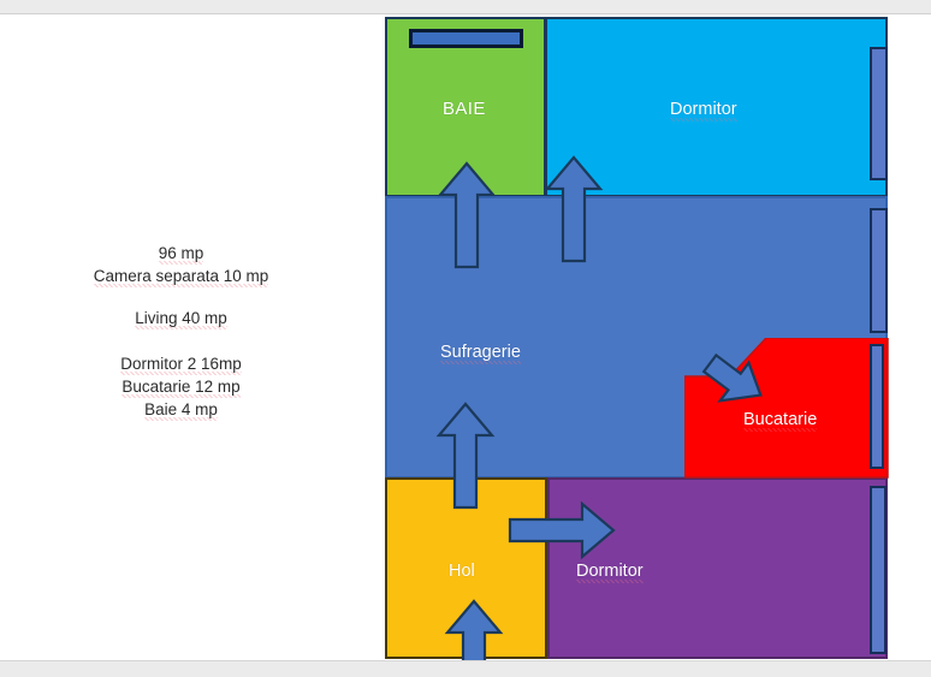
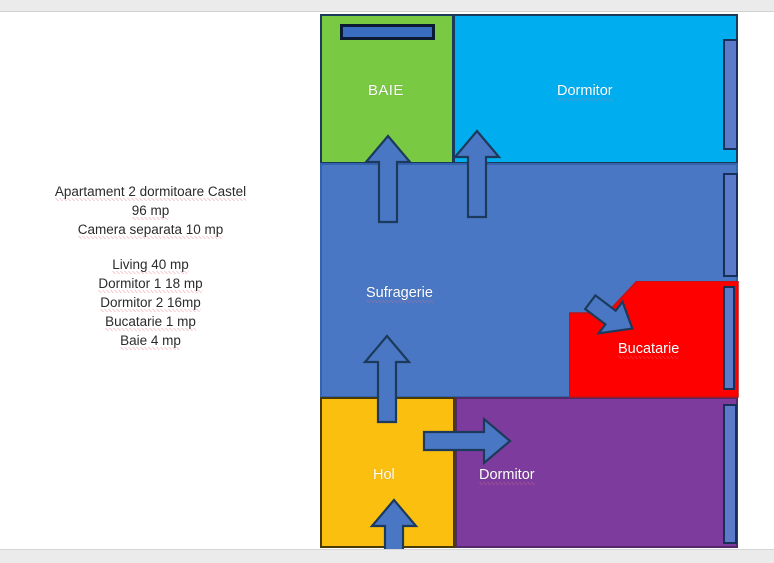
+ Apartament 2 dormitoare Castel
  96 mp
  Camera separata 10 mp Living 40 mp
+ Dormitor 1 18 mp
  Dormitor 2 16mp
- Bucatarie 12 mp
+ Bucatarie 1 mp
  Baie 4 mp
  BAIE
  Dormitor
  Sufragerie
  Bucatarie
  Hol
  Dormitor
